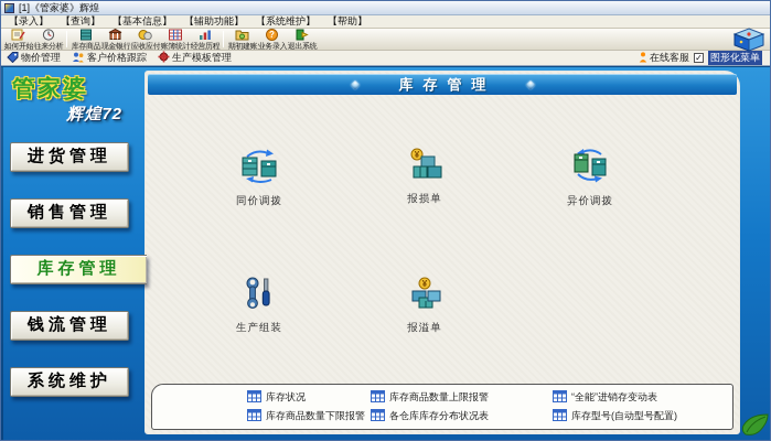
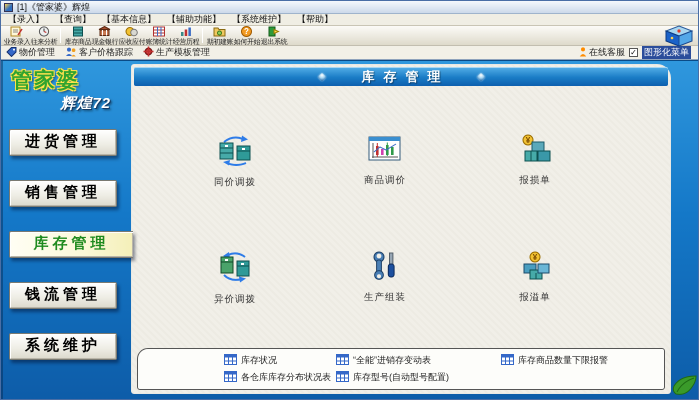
  [1]《管家婆》辉煌
  【录入】
  【查询】
  【基本信息】
  【辅助功能】
  【系统维护】
  【帮助】
- 如何开始
+ 业务录入
  往来分析
  库存商品
  现金银行
  应收应付
  账簿统计
  经营历程
  期初建账
  ?
- 业务录入
+ 如何开始
  退出系统
  物价管理
  客户价格跟踪
  生产模板管理
  在线客服
  ✓
  图形化菜单
  管家婆
  辉煌72
  进货管理
  销售管理
  库存管理
  钱流管理
  系统维护
  库存管理
  同价调拨
+ 商品调价
  ¥
  报损单
  异价调拨
  生产组装
  ¥
  报溢单
  库存状况
- 库存商品数量上限报警
  “全能”进销存变动表
  库存商品数量下限报警
  各仓库库存分布状况表
  库存型号(自动型号配置)
